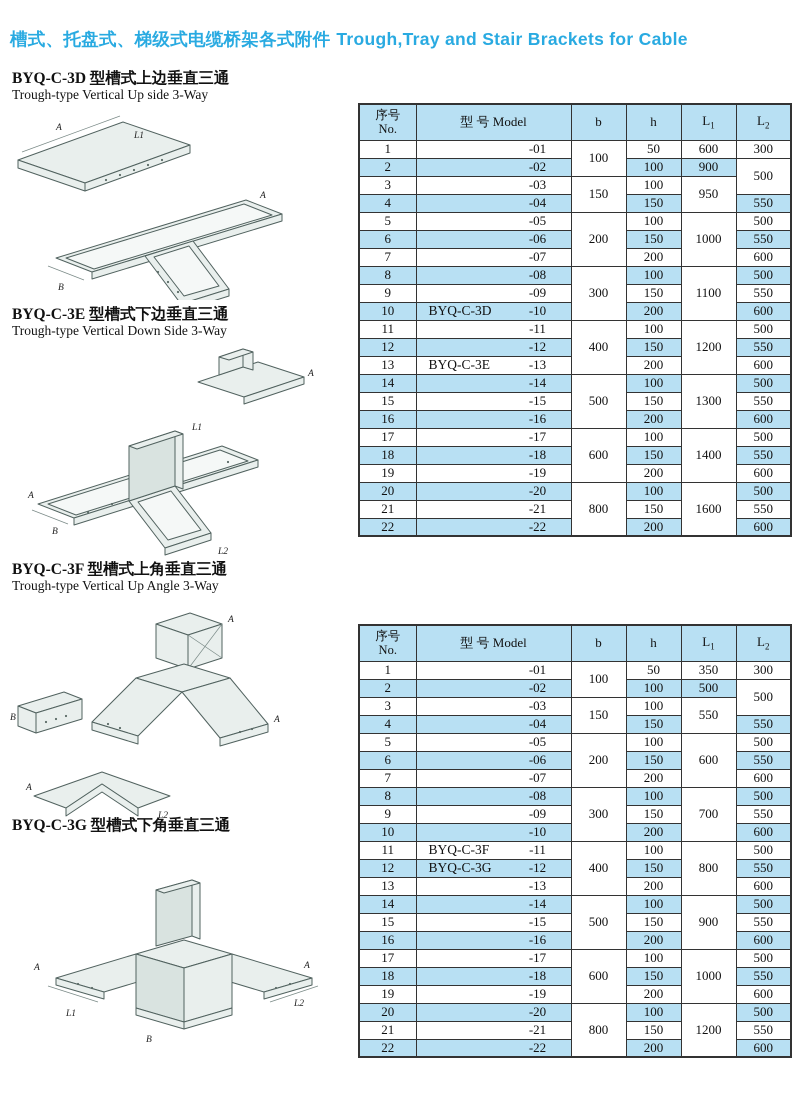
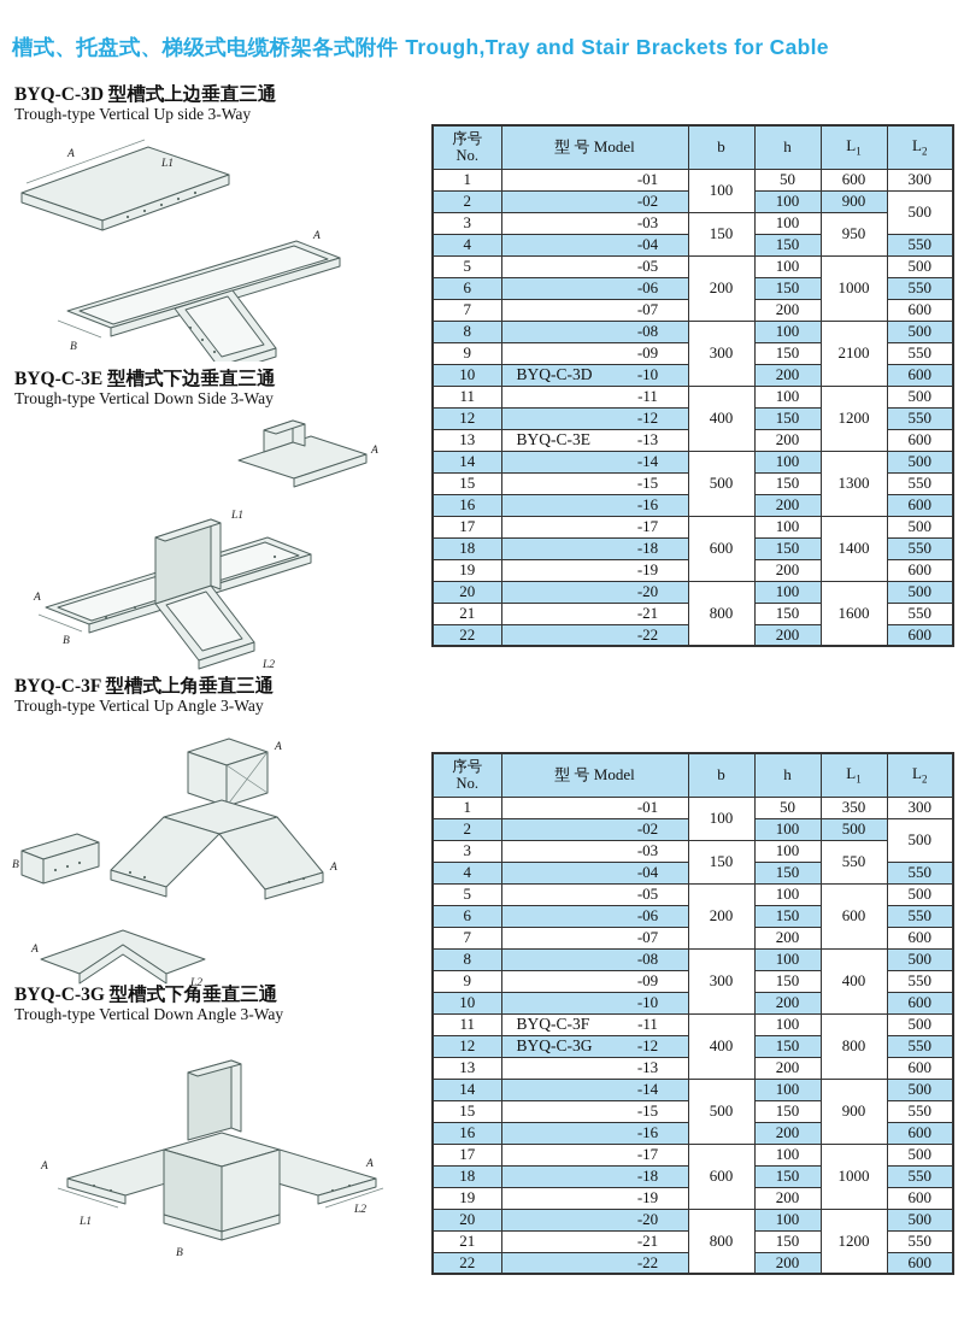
  槽式、托盘式、梯级式电缆桥架各式附件 Trough,Tray and Stair Brackets for Cable
  BYQ-C-3D 型槽式上边垂直三通
  Trough-type Vertical Up side 3-Way
  BYQ-C-3E 型槽式下边垂直三通
  Trough-type Vertical Down Side 3-Way
  BYQ-C-3F 型槽式上角垂直三通
  Trough-type Vertical Up Angle 3-Way
  BYQ-C-3G 型槽式下角垂直三通
+ Trough-type Vertical Down Angle 3-Way
  A
  L1
  A
  B
  A
  A
  B
  L1
  L2
  A
  A
  B
  A
  L2
  A
  A
  B
  L1
  L2
  序号No.	型 号 Model	b	h	L1	L2
  1	-01	100	50	600	300
  2	-02	100	900	500
  3	-03	150	100	950
  4	-04	150	550
  5	-05	200	100	1000	500
  6	-06	150	550
  7	-07	200	600
- 8	-08	300	100	1100	500
+ 8	-08	300	100	2100	500
  9	-09	150	550
  10	-10BYQ-C-3D	200	600
  11	-11	400	100	1200	500
  12	-12	150	550
  13	-13BYQ-C-3E	200	600
  14	-14	500	100	1300	500
  15	-15	150	550
  16	-16	200	600
  17	-17	600	100	1400	500
  18	-18	150	550
  19	-19	200	600
  20	-20	800	100	1600	500
  21	-21	150	550
  22	-22	200	600
  序号No.	型 号 Model	b	h	L1	L2
  1	-01	100	50	350	300
  2	-02	100	500	500
  3	-03	150	100	550
  4	-04	150	550
  5	-05	200	100	600	500
  6	-06	150	550
  7	-07	200	600
- 8	-08	300	100	700	500
+ 8	-08	300	100	400	500
  9	-09	150	550
  10	-10	200	600
  11	-11BYQ-C-3F	400	100	800	500
  12	-12BYQ-C-3G	150	550
  13	-13	200	600
  14	-14	500	100	900	500
  15	-15	150	550
  16	-16	200	600
  17	-17	600	100	1000	500
  18	-18	150	550
  19	-19	200	600
  20	-20	800	100	1200	500
  21	-21	150	550
  22	-22	200	600
